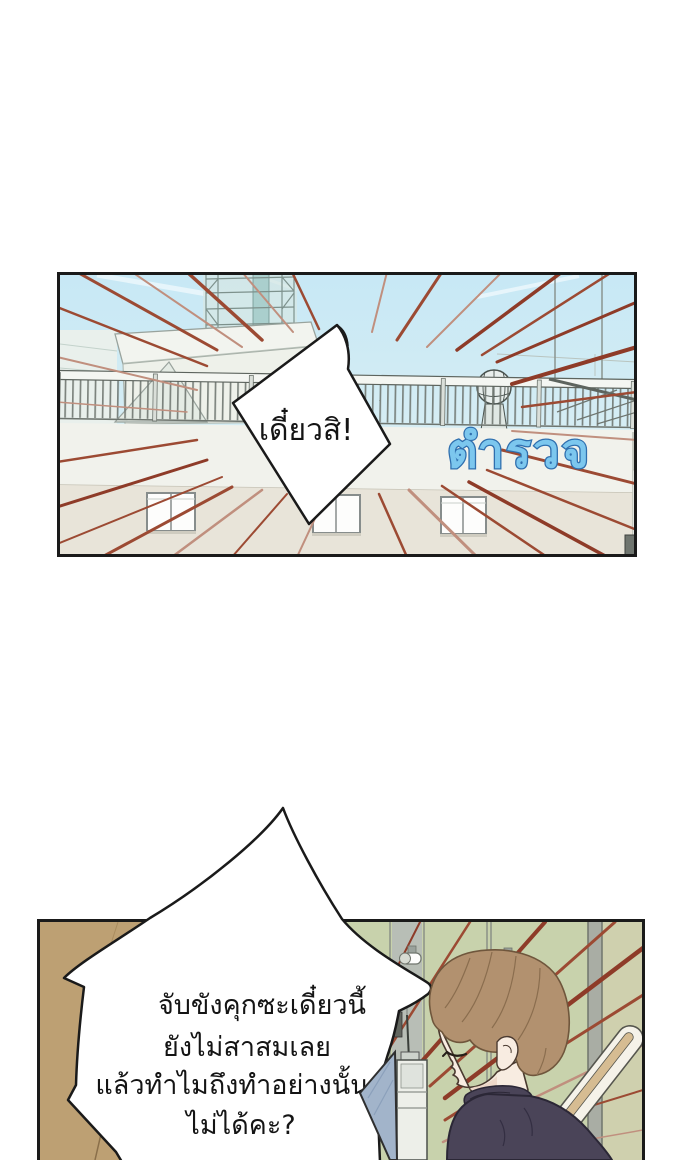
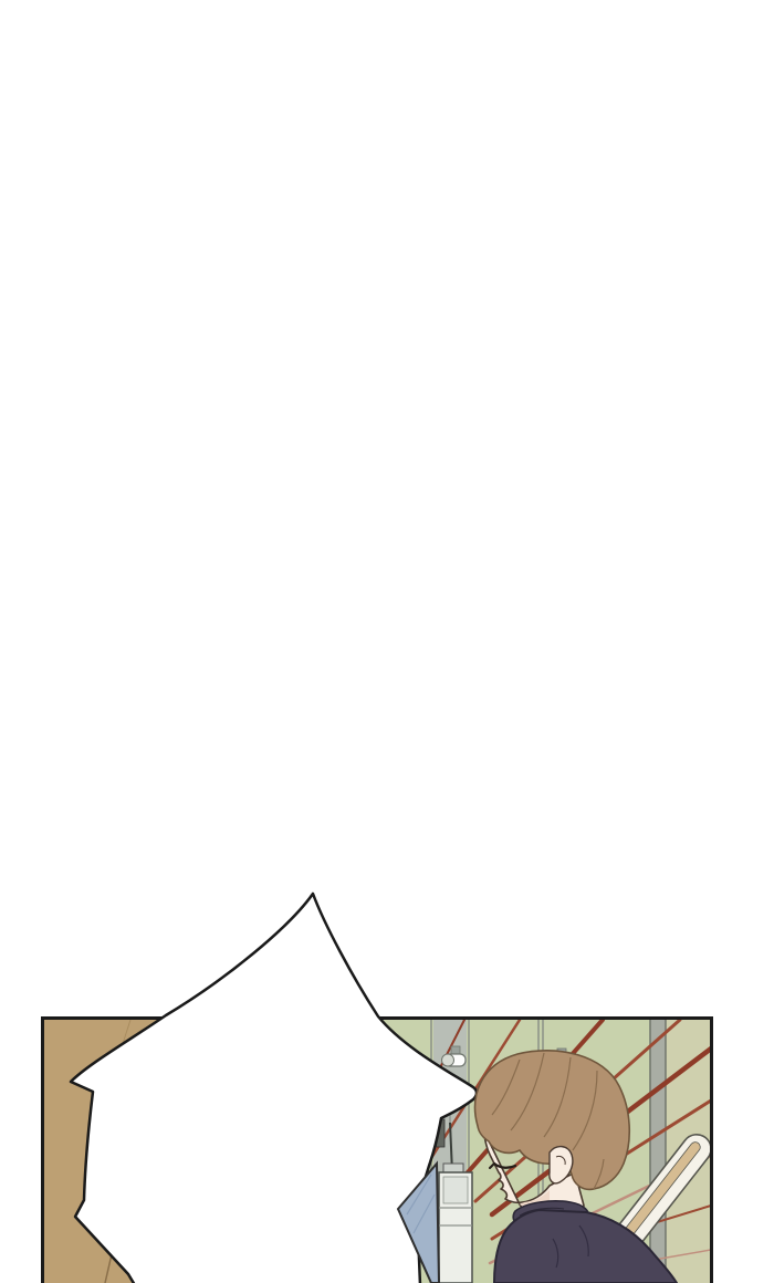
- ตำรวจ
- เดี๋ยวสิ!
- จับขังคุกซะเดี๋ยวนี้
- ยังไม่สาสมเลย
- แล้วทำไมถึงทำอย่างนั้น
- ไม่ได้คะ?
